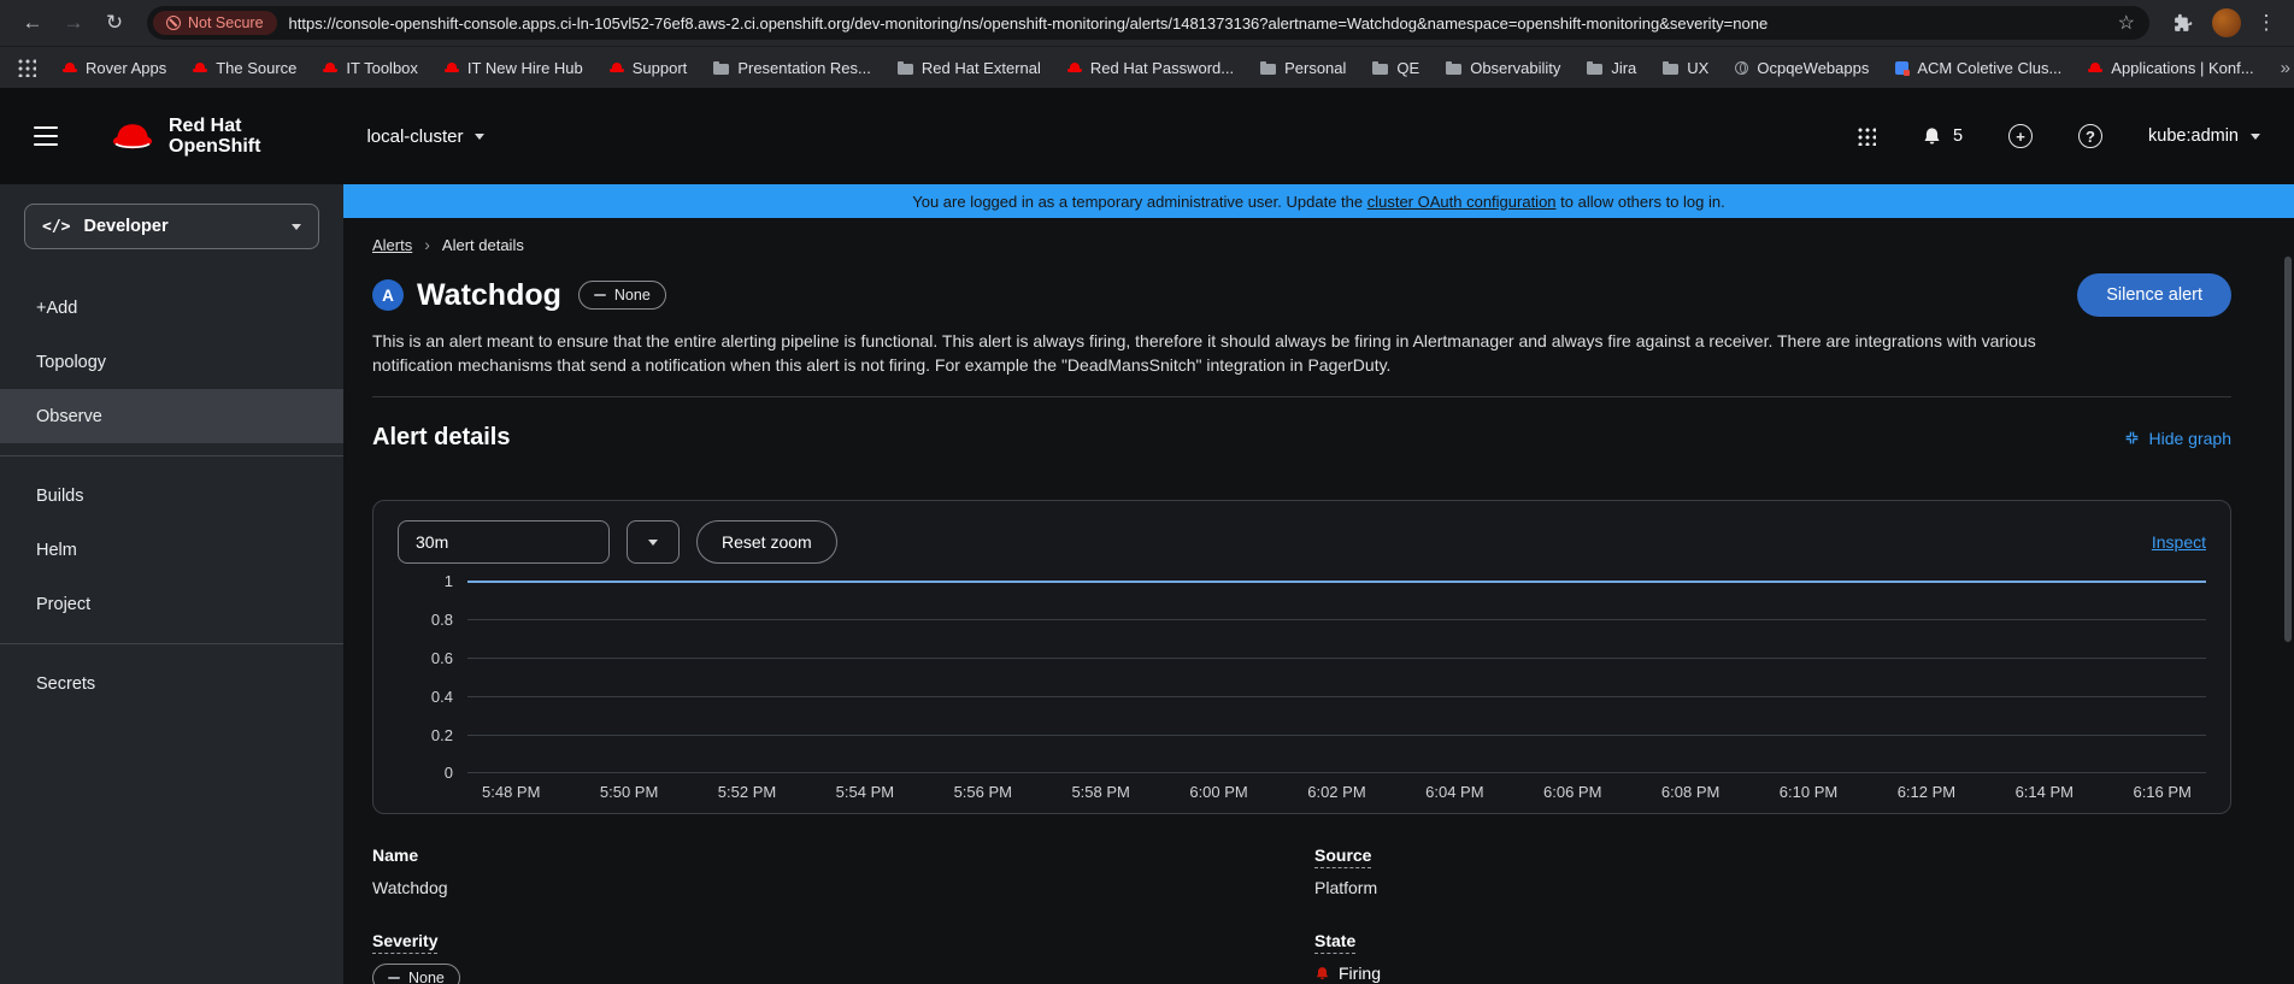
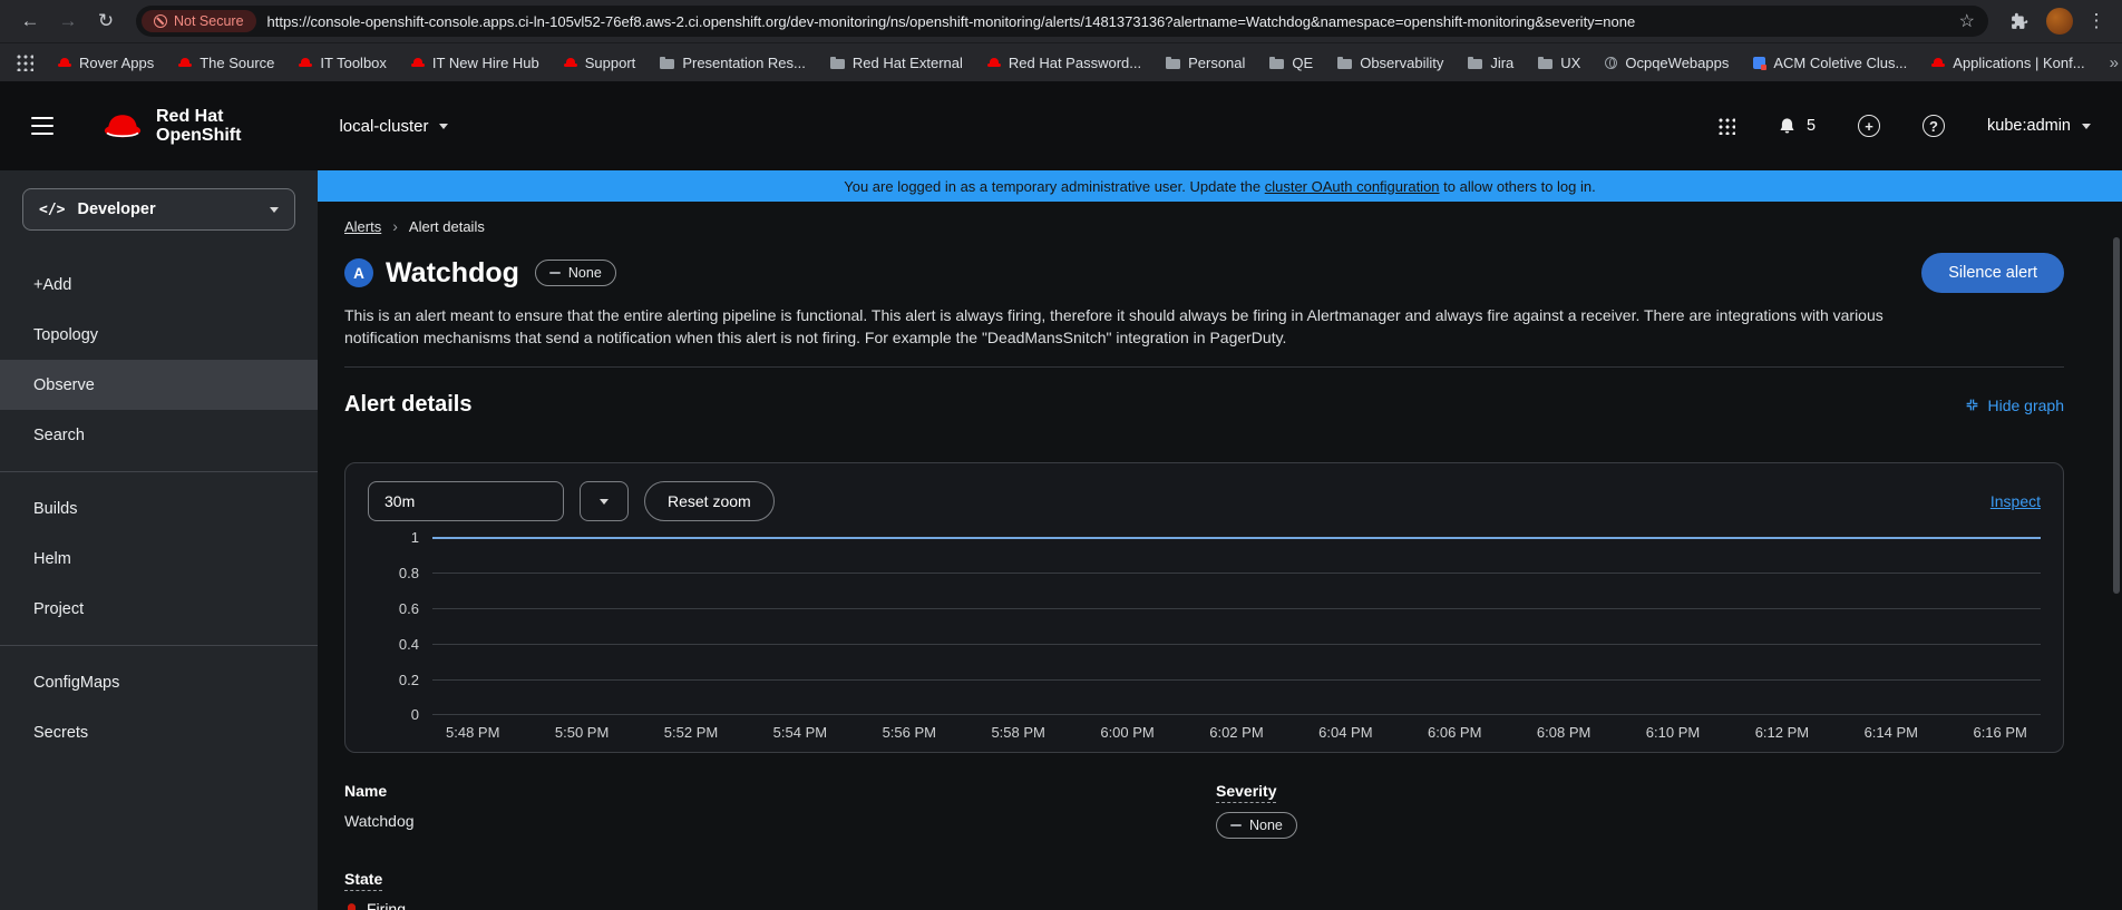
  ←
  →
  ↻
  Not Secure
  https://console-openshift-console.apps.ci-ln-105vl52-76ef8.aws-2.ci.openshift.org/dev-monitoring/ns/openshift-monitoring/alerts/1481373136?alertname=Watchdog&namespace=openshift-monitoring&severity=none
  ☆
  ⋮
  Rover Apps
  The Source
  IT Toolbox
  IT New Hire Hub
  Support
  Presentation Res...
  Red Hat External
  Red Hat Password...
  Personal
  QE
  Observability
  Jira
  UX
  OcpqeWebapps
  ACM Coletive Clus...
  Applications | Konf...
  Red Hat
  OpenShift
  local-cluster
  5
  +
  ?
  kube:admin
  </>
  Developer
  +Add
  Topology
  Observe
+ Search
  Builds
  Helm
  Project
+ ConfigMaps
  Secrets
  You are logged in as a temporary administrative user. Update the
  cluster OAuth configuration
  to allow others to log in.
  Alerts
  ›
  Alert details
  A
  Watchdog
  None
  Silence alert
  This is an alert meant to ensure that the entire alerting pipeline is functional. This alert is always firing, therefore it should always be firing in Alertmanager and always fire against a receiver. There are integrations with various notification mechanisms that send a notification when this alert is not firing. For example the "DeadMansSnitch" integration in PagerDuty.
  Alert details
  Hide graph
  30m
  Reset zoom
  Inspect
  1
  0.8
  0.6
  0.4
  0.2
  0
  5:48 PM
  5:50 PM
  5:52 PM
  5:54 PM
  5:56 PM
  5:58 PM
  6:00 PM
  6:02 PM
  6:04 PM
  6:06 PM
  6:08 PM
  6:10 PM
  6:12 PM
  6:14 PM
  6:16 PM
  Name
  Watchdog
- Source
- Platform
  Severity
  None
  State
  Firing
